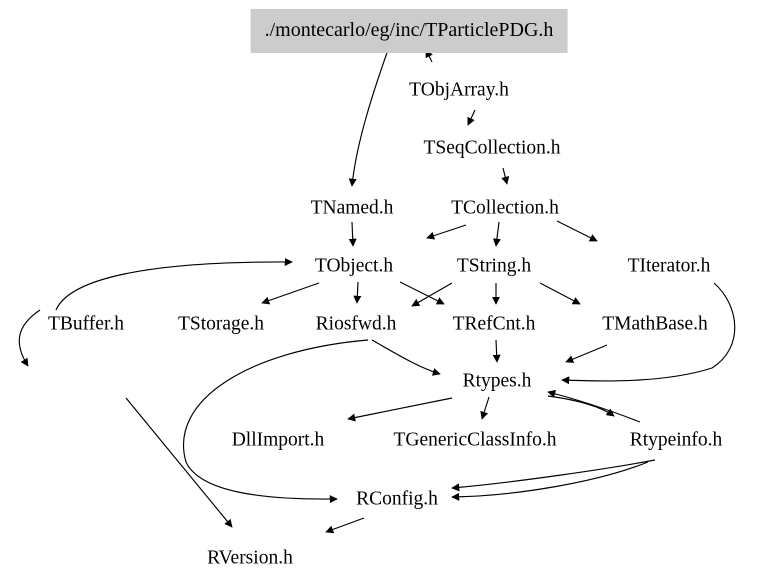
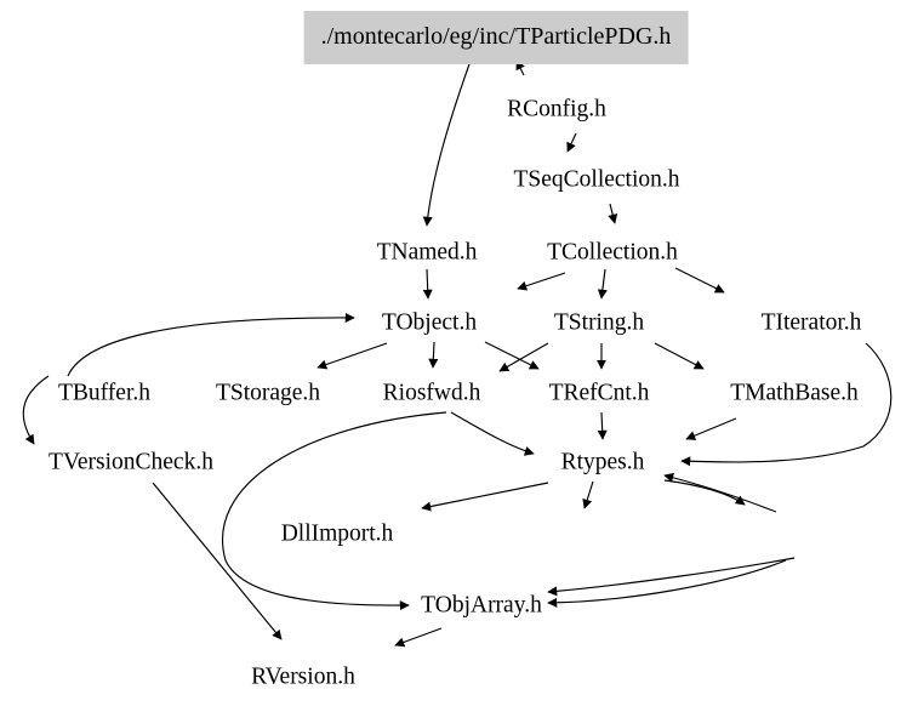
  ./montecarlo/eg/inc/TParticlePDG.h
- TObjArray.h
+ RConfig.h
  TSeqCollection.h
  TNamed.h
  TCollection.h
  TObject.h
  TString.h
  TIterator.h
  TBuffer.h
  TStorage.h
  Riosfwd.h
  TRefCnt.h
  TMathBase.h
+ TVersionCheck.h
  Rtypes.h
  DllImport.h
- TGenericClassInfo.h
- Rtypeinfo.h
- RConfig.h
+ TObjArray.h
  RVersion.h
